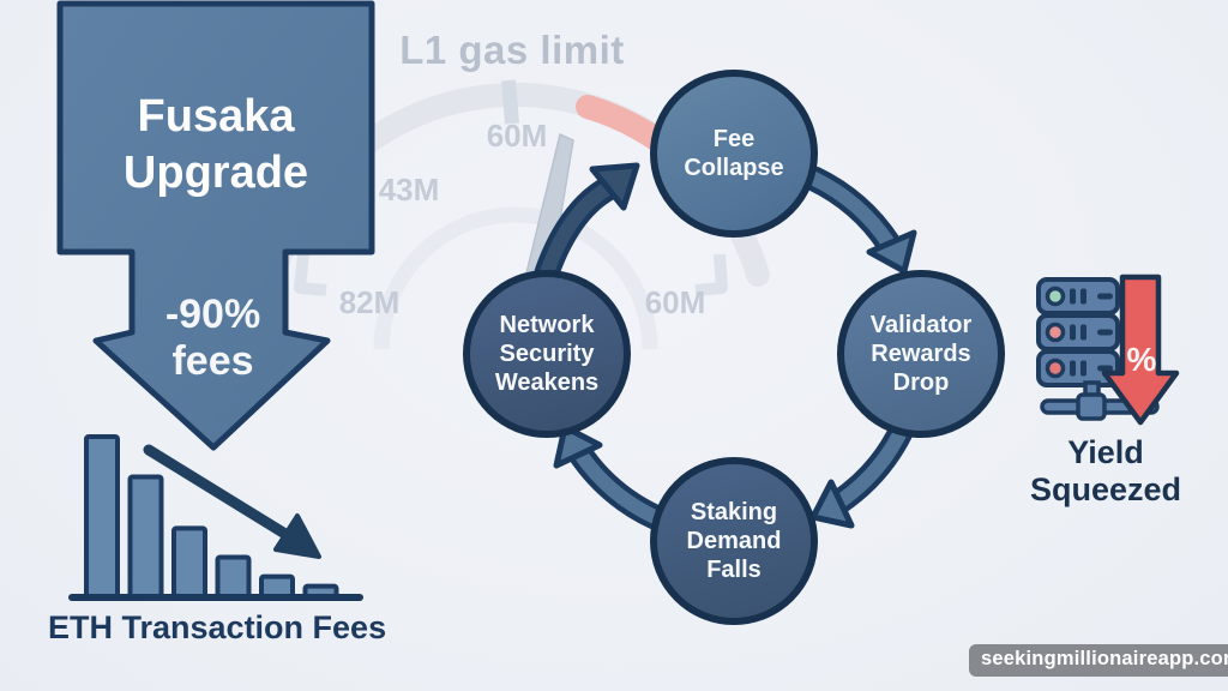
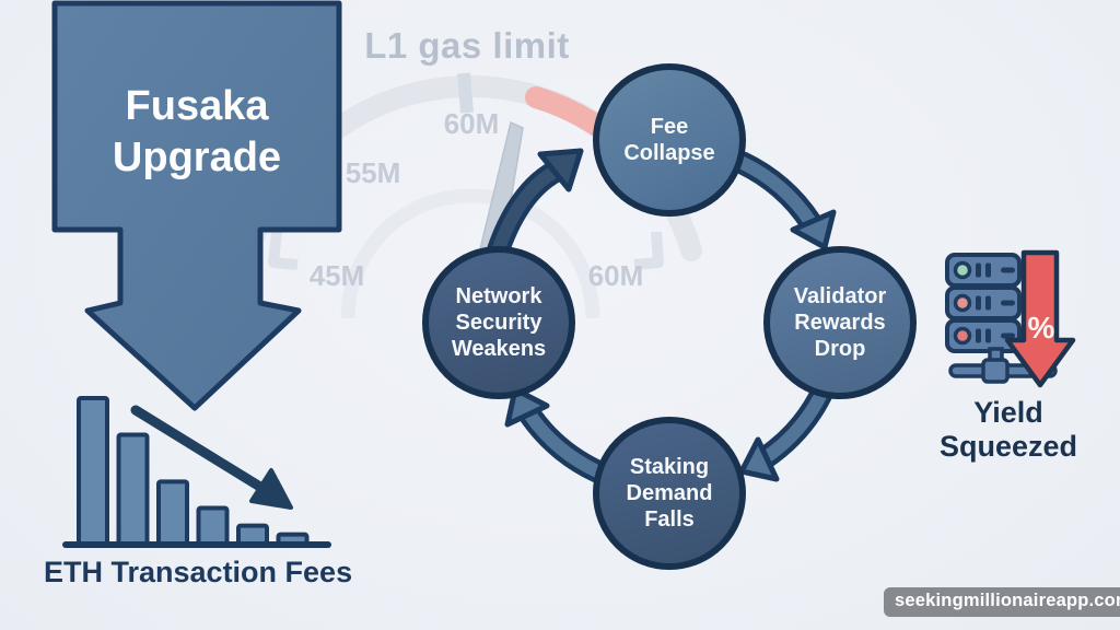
  L1 gas limit
  60M
- 43M
+ 55M
- 82M
+ 45M
  60M
  Fusaka
  Upgrade
- -90%
- fees
  ETH Transaction Fees
  Fee
  Collapse
  Validator
  Rewards
  Drop
  Staking
  Demand
  Falls
  Network
  Security
  Weakens
  %
  Yield
  Squeezed
  seekingmillionaireapp.co
